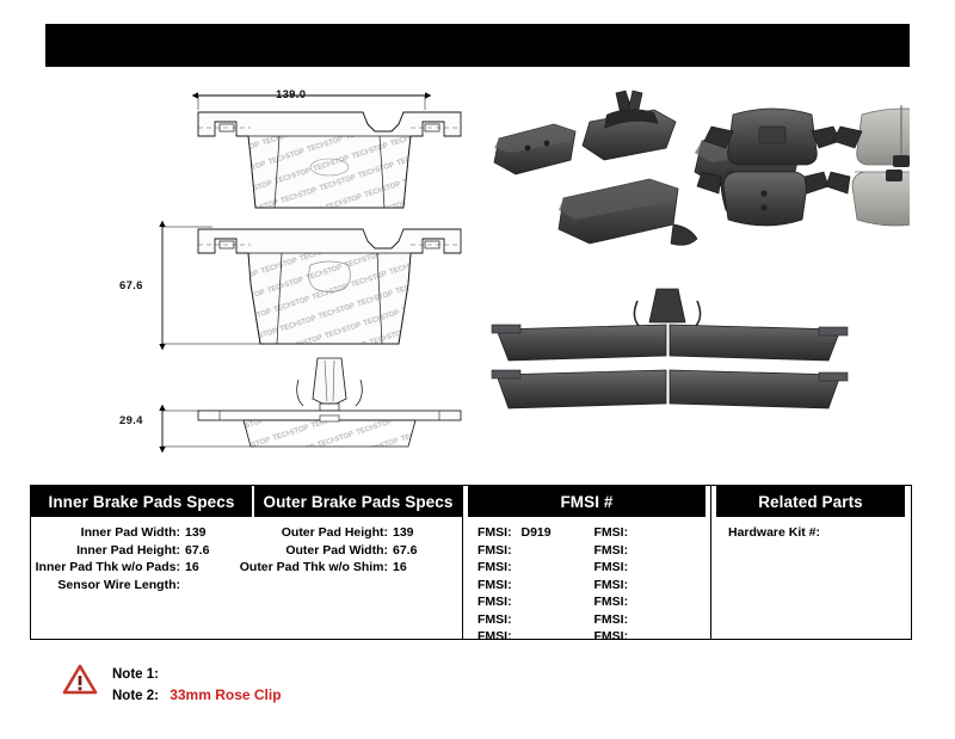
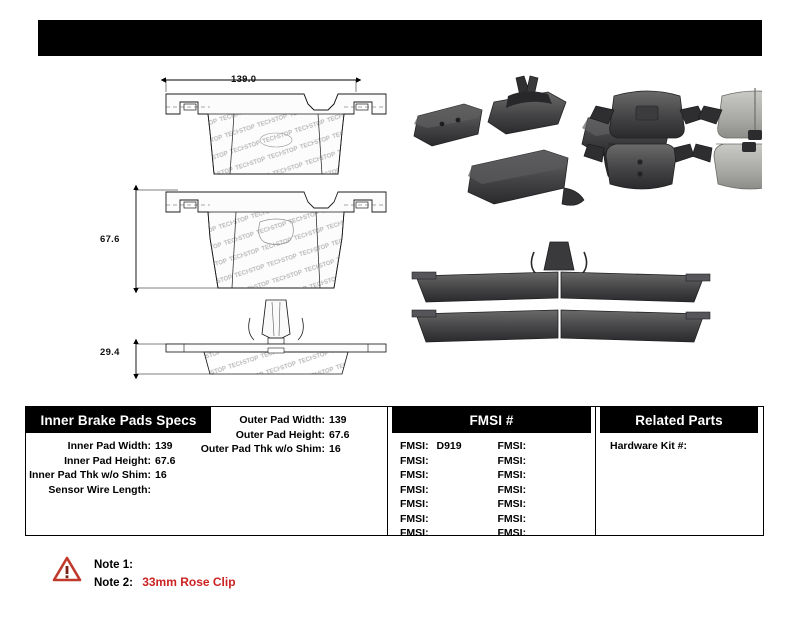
  139.0
  67.6
  29.4
  Inner Brake Pads Specs
  Inner Pad Width:
  139
  Inner Pad Height:
  67.6
- Inner Pad Thk w/o Pads:
+ Inner Pad Thk w/o Shim:
  16
  Sensor Wire Length:
- Outer Brake Pads Specs
- Outer Pad Height:
+ Outer Pad Width:
  139
- Outer Pad Width:
+ Outer Pad Height:
  67.6
  Outer Pad Thk w/o Shim:
  16
  FMSI #
  FMSI: D919
  FMSI:
  FMSI:
  FMSI:
  FMSI:
  FMSI:
  FMSI:
  FMSI:
  FMSI:
  FMSI:
  FMSI:
  FMSI:
  FMSI:
  FMSI:
  Related Parts
  Hardware Kit #:
  Note 1:
  Note 2: 33mm Rose Clip
